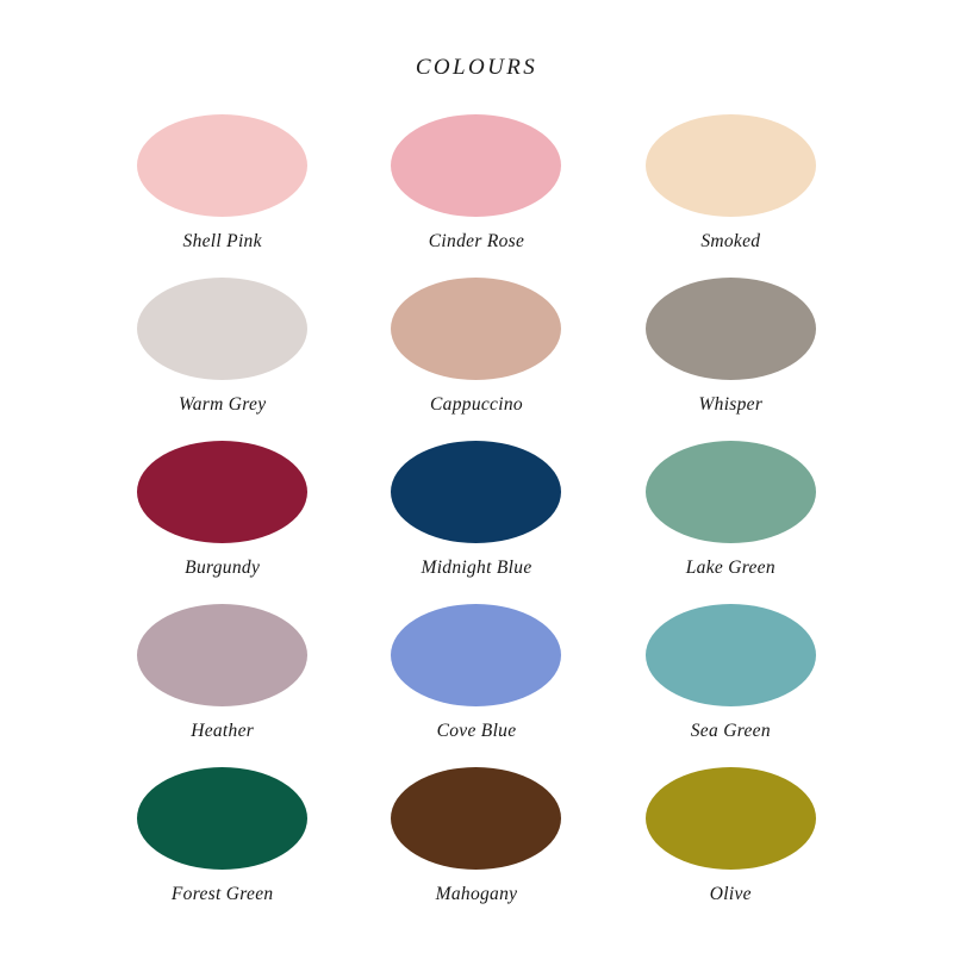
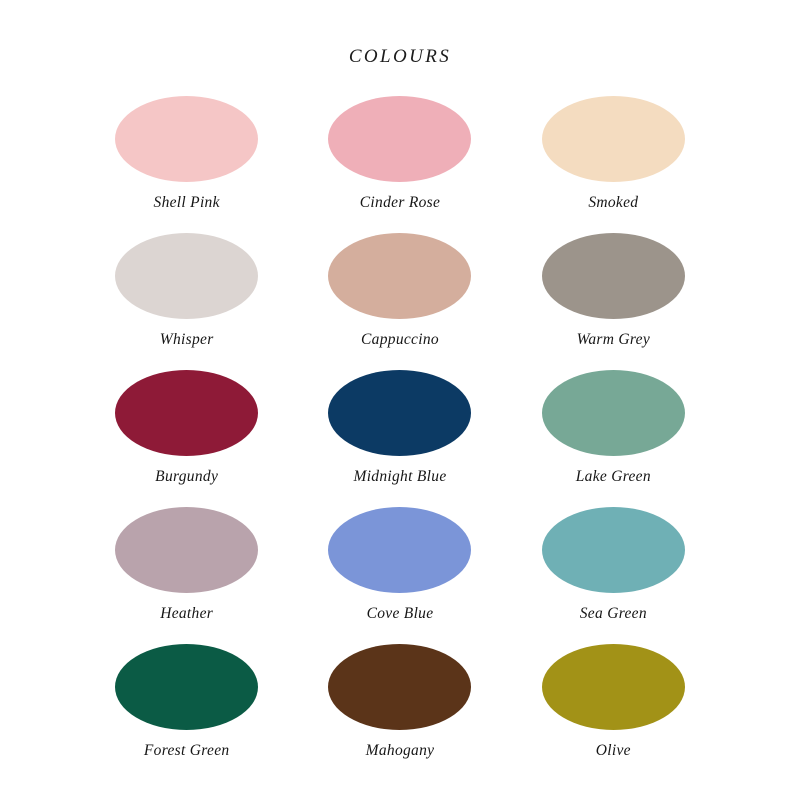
  COLOURS
  Shell Pink
  Cinder Rose
  Smoked
- Warm Grey
+ Whisper
  Cappuccino
- Whisper
+ Warm Grey
  Burgundy
  Midnight Blue
  Lake Green
  Heather
  Cove Blue
  Sea Green
  Forest Green
  Mahogany
  Olive
